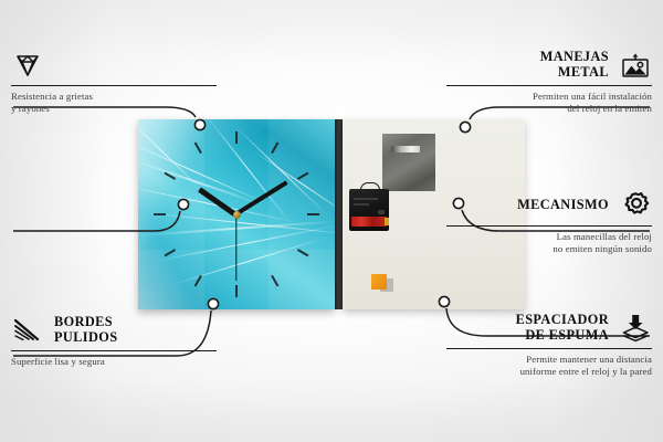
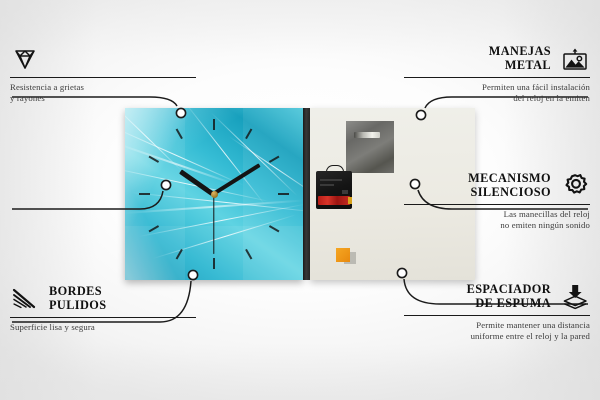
  Resistencia a grietas
  y rayones
  BORDES
  PULIDOS
  Superficie lisa y segura
  MANEJAS
  METAL
  Permiten una fácil instalación
  del reloj en la emiten
  MECANISMO
+ SILENCIOSO
  Las manecillas del reloj
  no emiten ningún sonido
  ESPACIADOR
  DE ESPUMA
  Permite mantener una distancia
  uniforme entre el reloj y la pared
